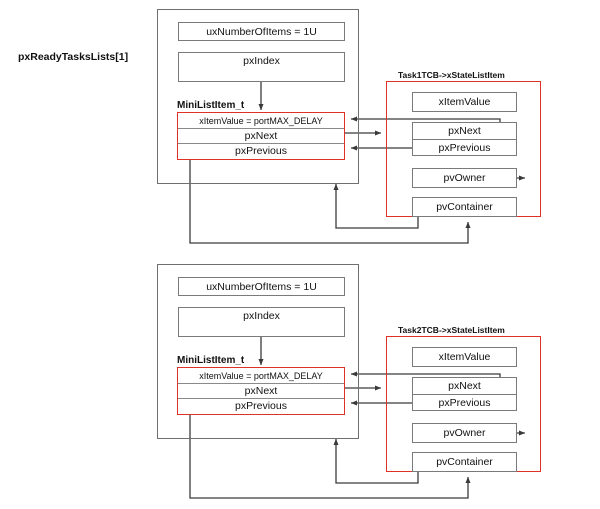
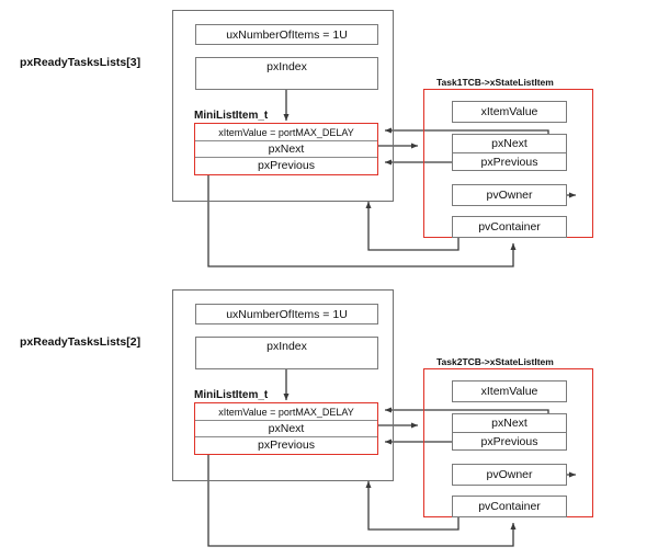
- pxReadyTasksLists[1]
+ pxReadyTasksLists[3]
  uxNumberOfItems = 1U
  pxIndex
  MiniListItem_t
  xItemValue = portMAX_DELAY
  pxNext
  pxPrevious
  Task1TCB->xStateListItem
  xItemValue
  pxNext
  pxPrevious
  pvOwner
  pvContainer
+ pxReadyTasksLists[2]
  uxNumberOfItems = 1U
  pxIndex
  MiniListItem_t
  xItemValue = portMAX_DELAY
  pxNext
  pxPrevious
  Task2TCB->xStateListItem
  xItemValue
  pxNext
  pxPrevious
  pvOwner
  pvContainer
